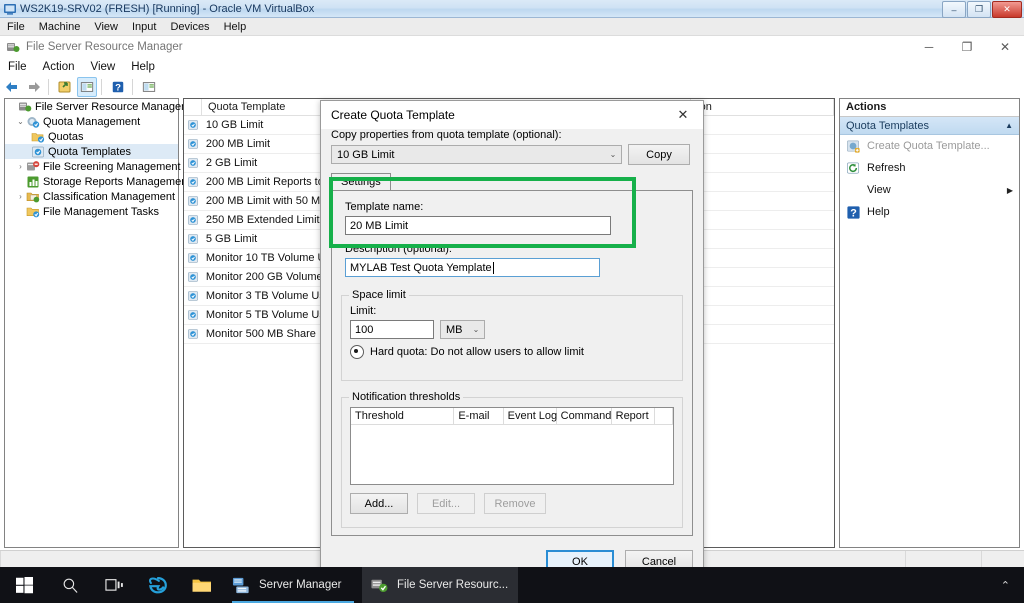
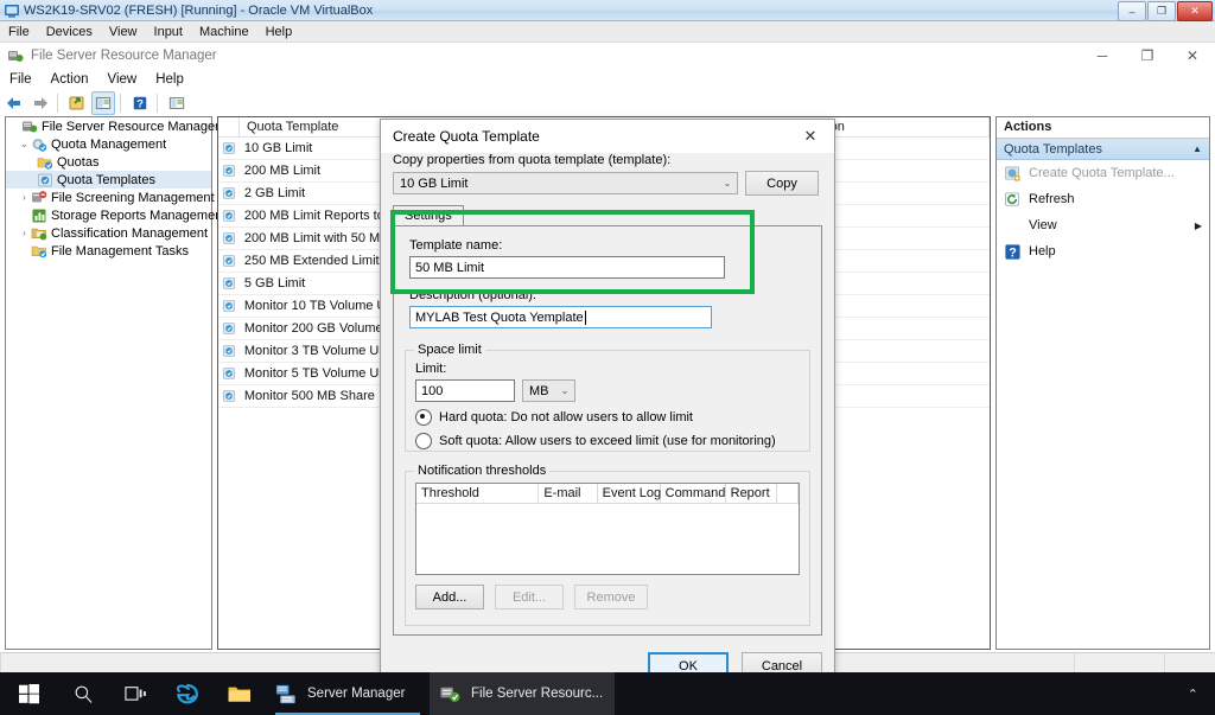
  WS2K19-SRV02 (FRESH) [Running] - Oracle VM VirtualBox
  –
  ❐
  ✕
  File
- Machine
+ Devices
  View
  Input
- Devices
+ Machine
  Help
  File Server Resource Manager
  ─
  ❐
  ✕
  File
  Action
  View
  Help
  ?
  File Server Resource Manage
  ⌄
  Quota Management
  Quotas
  Quota Templates
  ›
  File Screening Management
  Storage Reports Manageme
  ›
  Classification Management
  File Management Tasks
  Quota Template
  10 GB Limit
  200 MB Limit
  2 GB Limit
  200 MB Limit Reports t
  250 MB Extended Limit
  5 GB Limit
  Monitor 10 TB Volume
  Monitor 200 GB Volum
  Monitor 3 TB Volume U
  Monitor 5 TB Volume U
  Monitor 500 MB Share
  Actions
  Quota Templates
  ▲
  Create Quota Template...
  Refresh
  View
  ▶
  ?
  Help
  Create Quota Template
  ✕
- Copy properties from quota template (optional):
+ Copy properties from quota template (template):
  10 GB Limit
  ⌄
  Copy
  Settings
  Template name:
- 20 MB Limit
+ 50 MB Limit
  Description (optional):
  MYLAB Test Quota Yemplate
  Space limit
  Limit:
  100
  MB
  ⌄
  Hard quota: Do not allow users to allow limit
+ Soft quota: Allow users to exceed limit (use for monitoring)
  Notification thresholds
  Threshold
  E-mail
  Event Log
  Command
  Report
  Add...
  Edit...
  Remove
  OK
  Cancel
  Server Manager
  File Server Resourc...
  ⌃
